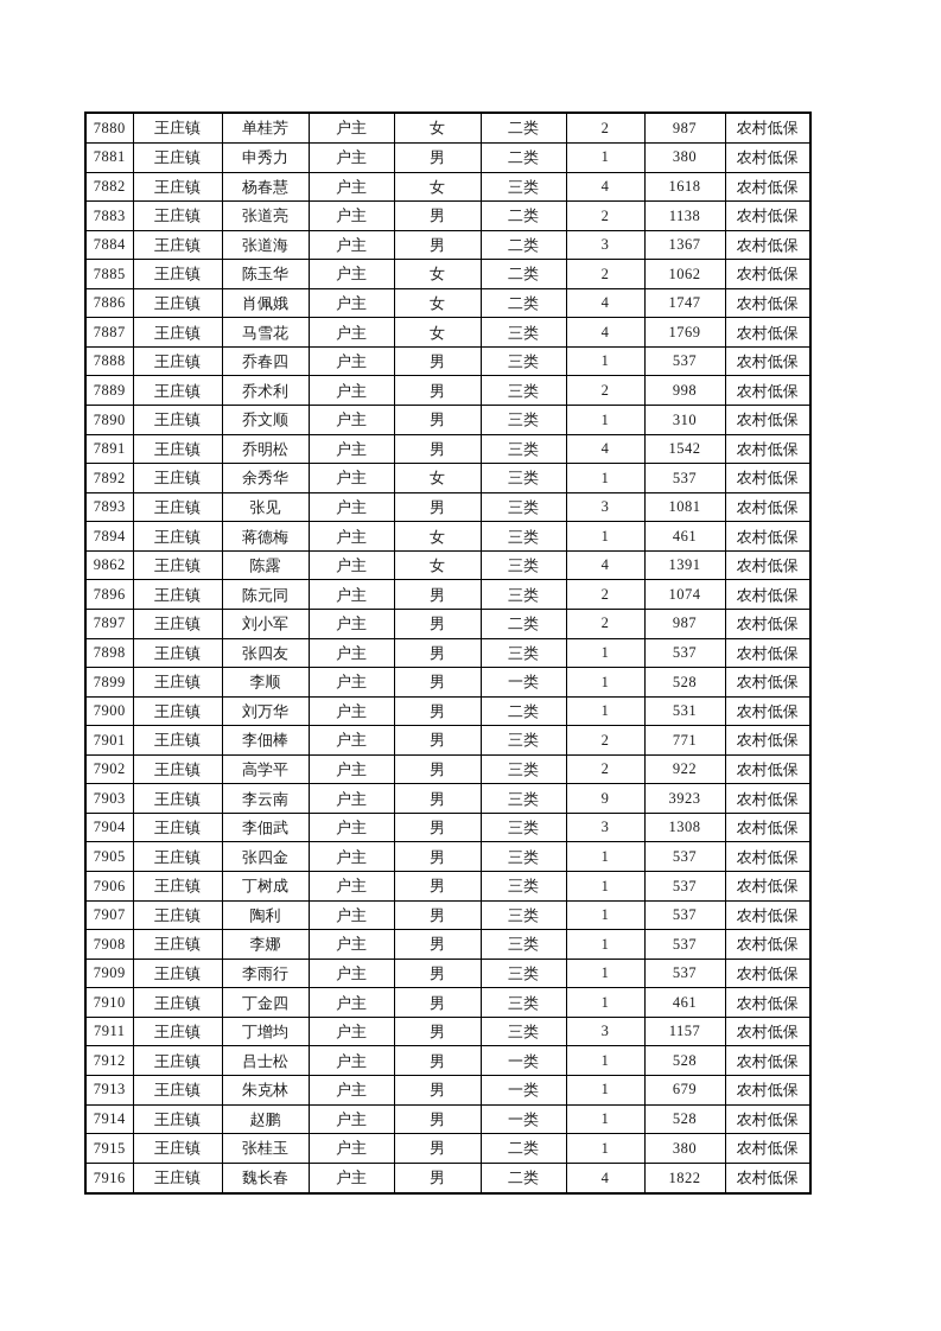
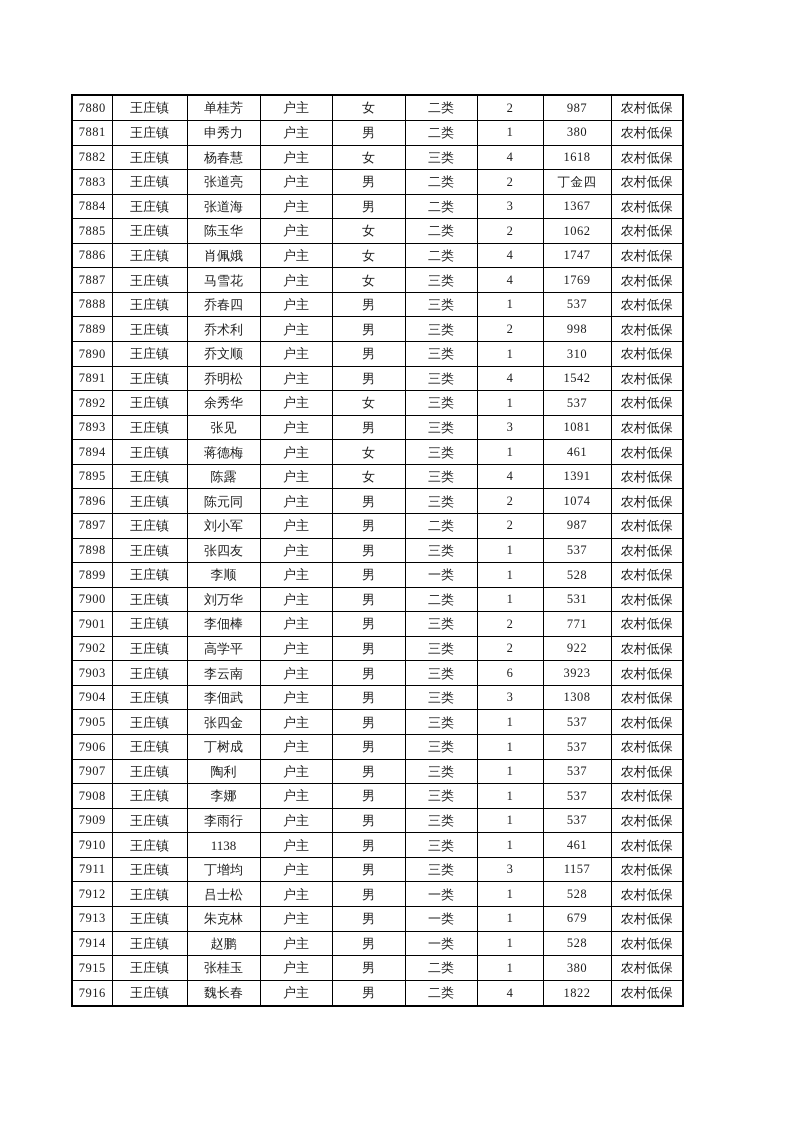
  7880	王庄镇	单桂芳	户主	女	二类	2	987	农村低保
  7881	王庄镇	申秀力	户主	男	二类	1	380	农村低保
  7882	王庄镇	杨春慧	户主	女	三类	4	1618	农村低保
- 7883	王庄镇	张道亮	户主	男	二类	2	1138	农村低保
+ 7883	王庄镇	张道亮	户主	男	二类	2	丁金四	农村低保
  7884	王庄镇	张道海	户主	男	二类	3	1367	农村低保
  7885	王庄镇	陈玉华	户主	女	二类	2	1062	农村低保
  7886	王庄镇	肖佩娥	户主	女	二类	4	1747	农村低保
  7887	王庄镇	马雪花	户主	女	三类	4	1769	农村低保
  7888	王庄镇	乔春四	户主	男	三类	1	537	农村低保
  7889	王庄镇	乔术利	户主	男	三类	2	998	农村低保
  7890	王庄镇	乔文顺	户主	男	三类	1	310	农村低保
  7891	王庄镇	乔明松	户主	男	三类	4	1542	农村低保
  7892	王庄镇	余秀华	户主	女	三类	1	537	农村低保
  7893	王庄镇	张见	户主	男	三类	3	1081	农村低保
  7894	王庄镇	蒋德梅	户主	女	三类	1	461	农村低保
- 9862	王庄镇	陈露	户主	女	三类	4	1391	农村低保
+ 7895	王庄镇	陈露	户主	女	三类	4	1391	农村低保
  7896	王庄镇	陈元同	户主	男	三类	2	1074	农村低保
  7897	王庄镇	刘小军	户主	男	二类	2	987	农村低保
  7898	王庄镇	张四友	户主	男	三类	1	537	农村低保
  7899	王庄镇	李顺	户主	男	一类	1	528	农村低保
  7900	王庄镇	刘万华	户主	男	二类	1	531	农村低保
  7901	王庄镇	李佃棒	户主	男	三类	2	771	农村低保
  7902	王庄镇	高学平	户主	男	三类	2	922	农村低保
- 7903	王庄镇	李云南	户主	男	三类	9	3923	农村低保
+ 7903	王庄镇	李云南	户主	男	三类	6	3923	农村低保
  7904	王庄镇	李佃武	户主	男	三类	3	1308	农村低保
  7905	王庄镇	张四金	户主	男	三类	1	537	农村低保
  7906	王庄镇	丁树成	户主	男	三类	1	537	农村低保
  7907	王庄镇	陶利	户主	男	三类	1	537	农村低保
  7908	王庄镇	李娜	户主	男	三类	1	537	农村低保
  7909	王庄镇	李雨行	户主	男	三类	1	537	农村低保
- 7910	王庄镇	丁金四	户主	男	三类	1	461	农村低保
+ 7910	王庄镇	1138	户主	男	三类	1	461	农村低保
  7911	王庄镇	丁增均	户主	男	三类	3	1157	农村低保
  7912	王庄镇	吕士松	户主	男	一类	1	528	农村低保
  7913	王庄镇	朱克林	户主	男	一类	1	679	农村低保
  7914	王庄镇	赵鹏	户主	男	一类	1	528	农村低保
  7915	王庄镇	张桂玉	户主	男	二类	1	380	农村低保
  7916	王庄镇	魏长春	户主	男	二类	4	1822	农村低保
